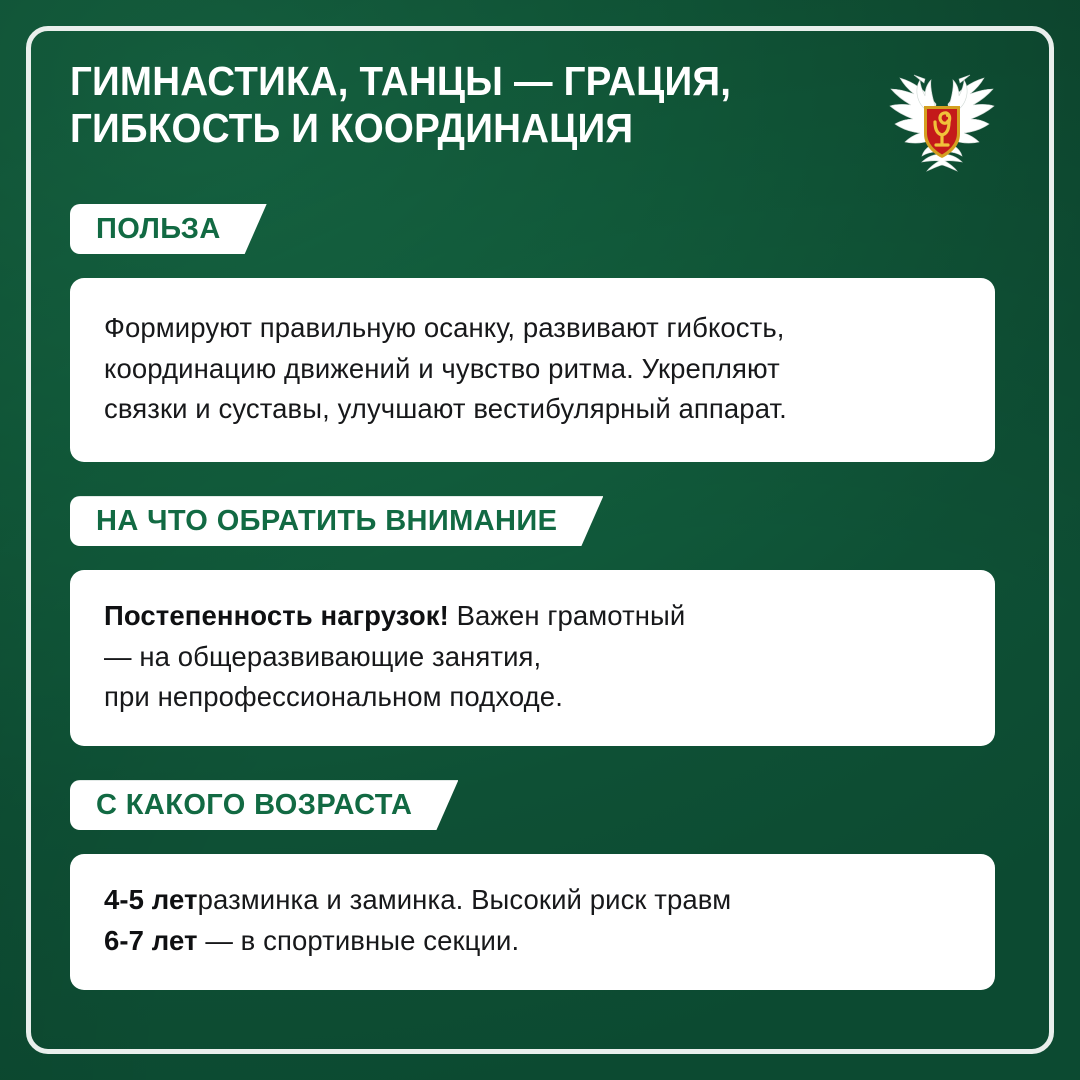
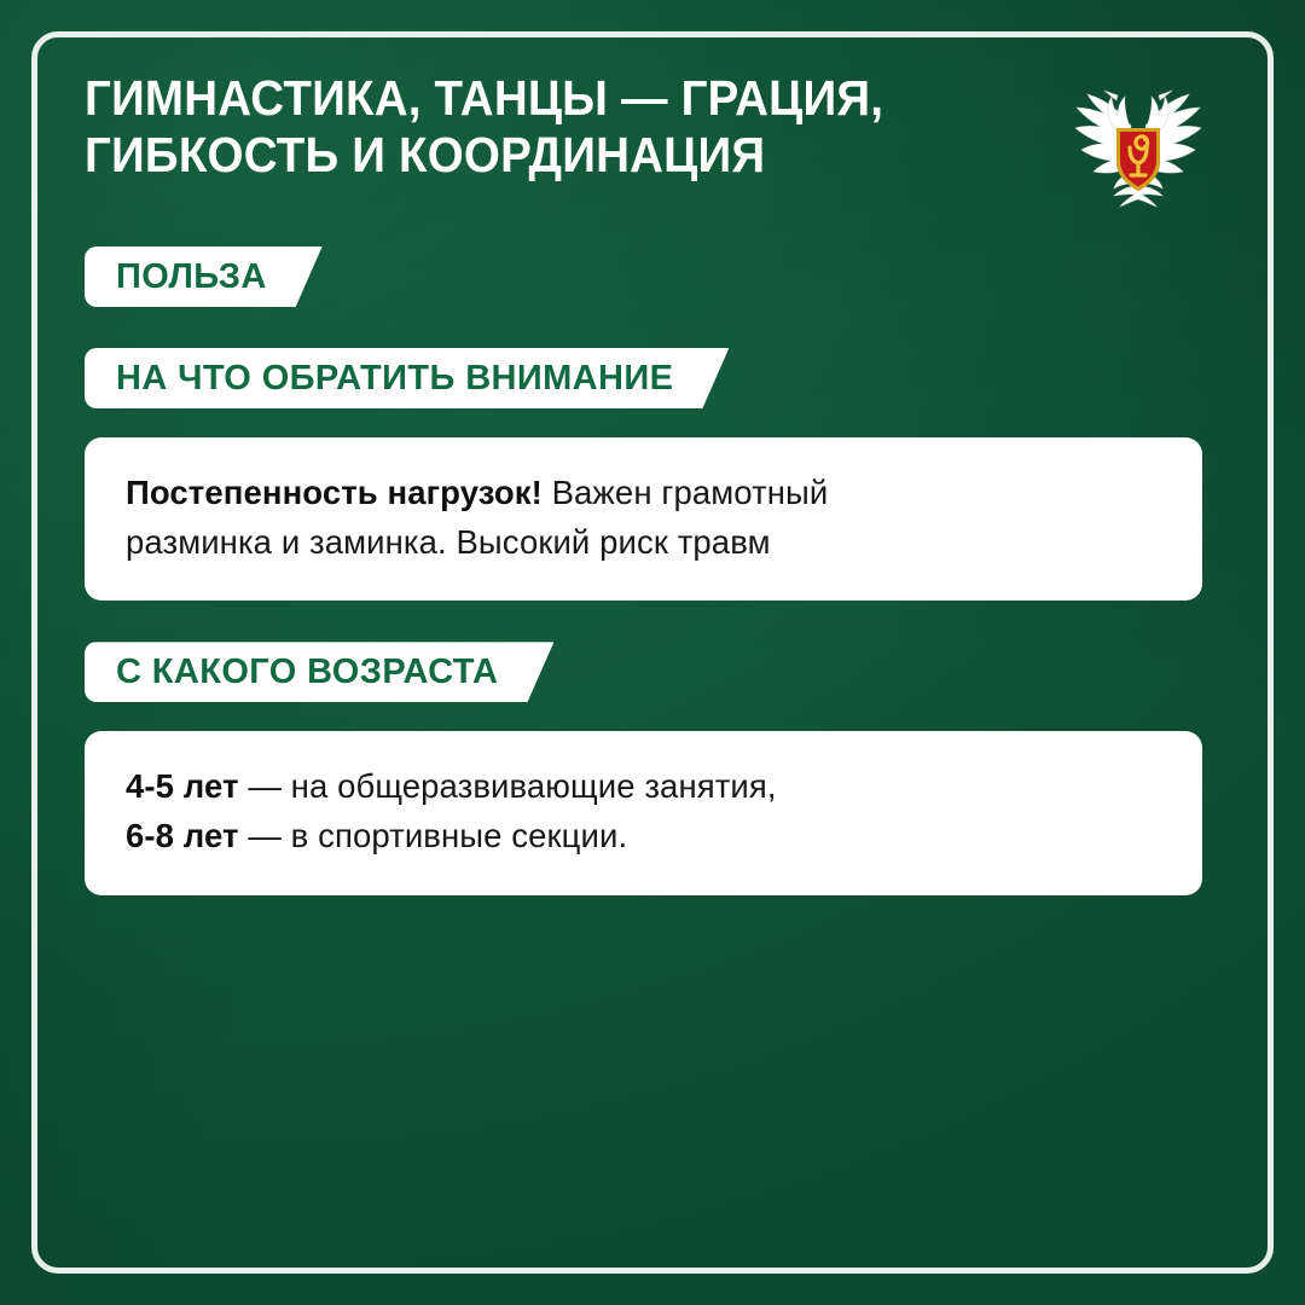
  ГИМНАСТИКА, ТАНЦЫ — ГРАЦИЯ,
  ГИБКОСТЬ И КООРДИНАЦИЯ
  ПОЛЬЗА
- Формируют правильную осанку, развивают гибкость,
- координацию движений и чувство ритма. Укрепляют
- связки и суставы, улучшают вестибулярный аппарат.
  НА ЧТО ОБРАТИТЬ ВНИМАНИЕ
  Постепенность нагрузок! Важен грамотный
- — на общеразвивающие занятия,
+ разминка и заминка. Высокий риск травм
- при непрофессиональном подходе.
  С КАКОГО ВОЗРАСТА
- 4-5 летразминка и заминка. Высокий риск травм
+ 4-5 лет — на общеразвивающие занятия,
- 6-7 лет — в спортивные секции.
+ 6-8 лет — в спортивные секции.
